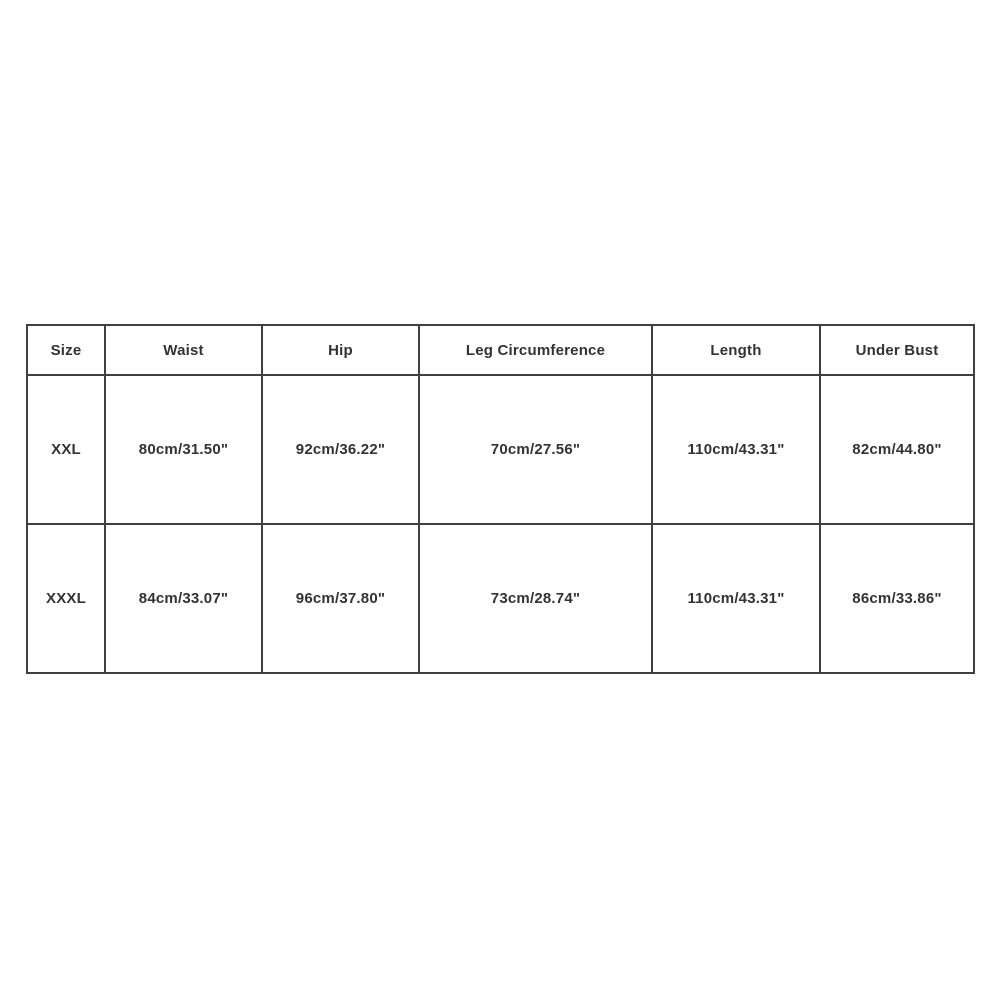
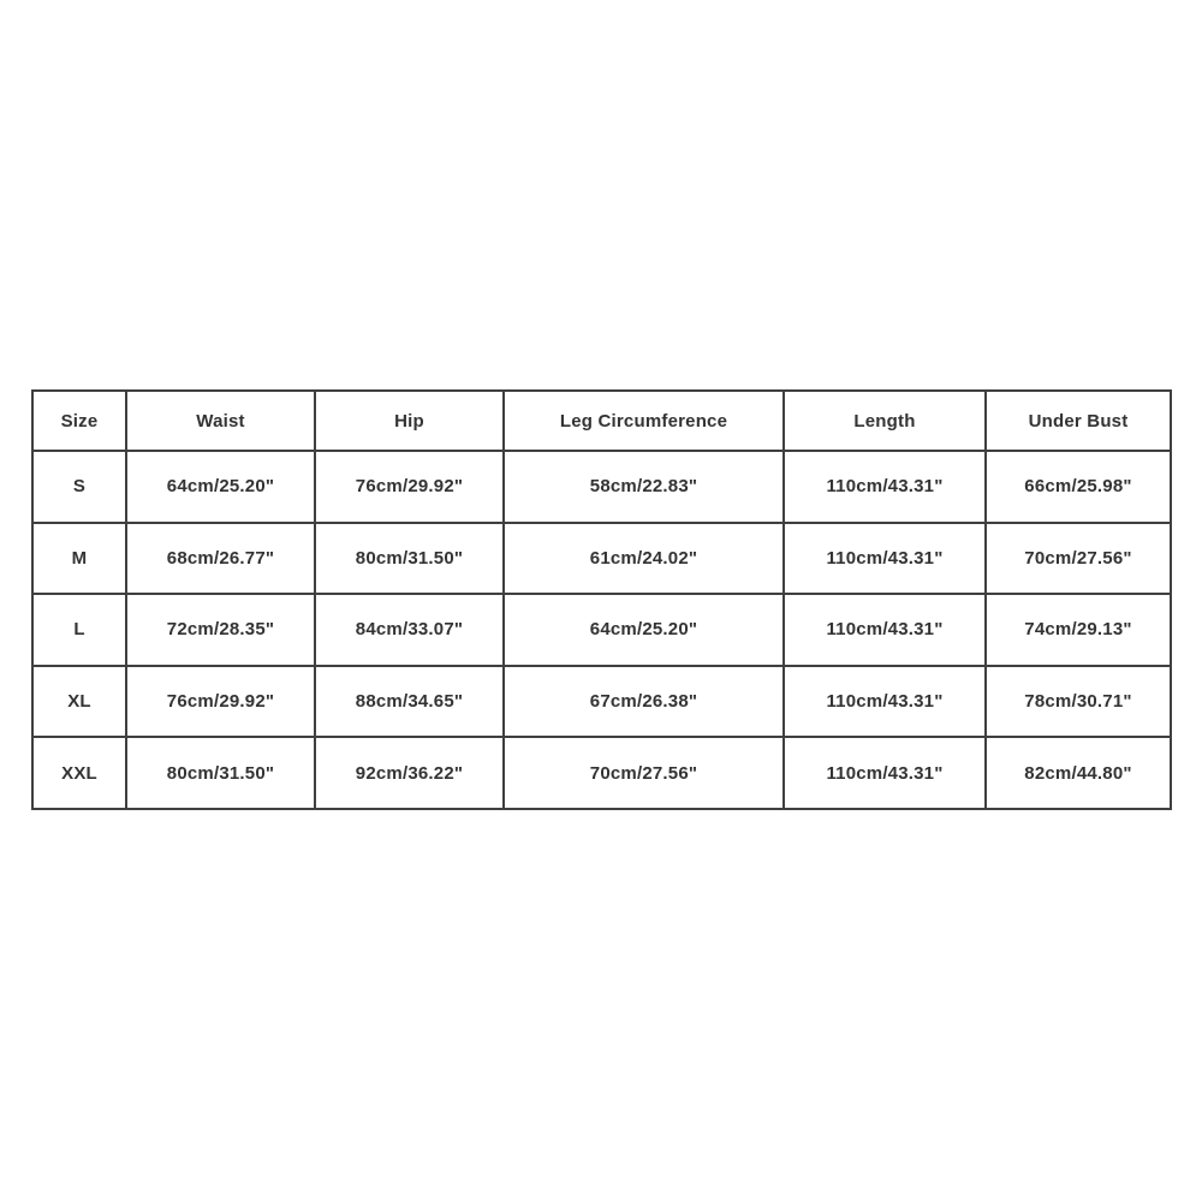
  Size	Waist	Hip	Leg Circumference	Length	Under Bust
+ S	64cm/25.20"	76cm/29.92"	58cm/22.83"	110cm/43.31"	66cm/25.98"
+ M	68cm/26.77"	80cm/31.50"	61cm/24.02"	110cm/43.31"	70cm/27.56"
+ L	72cm/28.35"	84cm/33.07"	64cm/25.20"	110cm/43.31"	74cm/29.13"
+ XL	76cm/29.92"	88cm/34.65"	67cm/26.38"	110cm/43.31"	78cm/30.71"
  XXL	80cm/31.50"	92cm/36.22"	70cm/27.56"	110cm/43.31"	82cm/44.80"
- XXXL	84cm/33.07"	96cm/37.80"	73cm/28.74"	110cm/43.31"	86cm/33.86"
